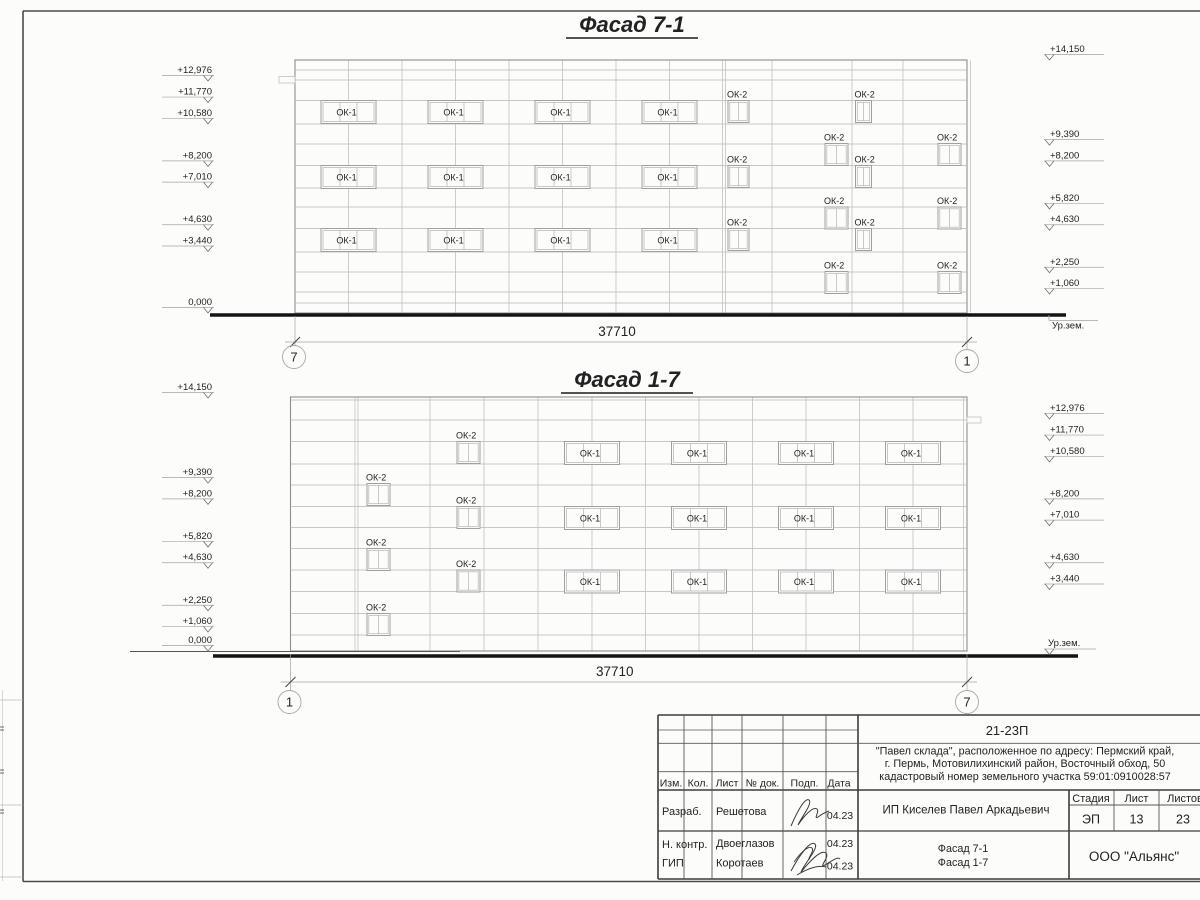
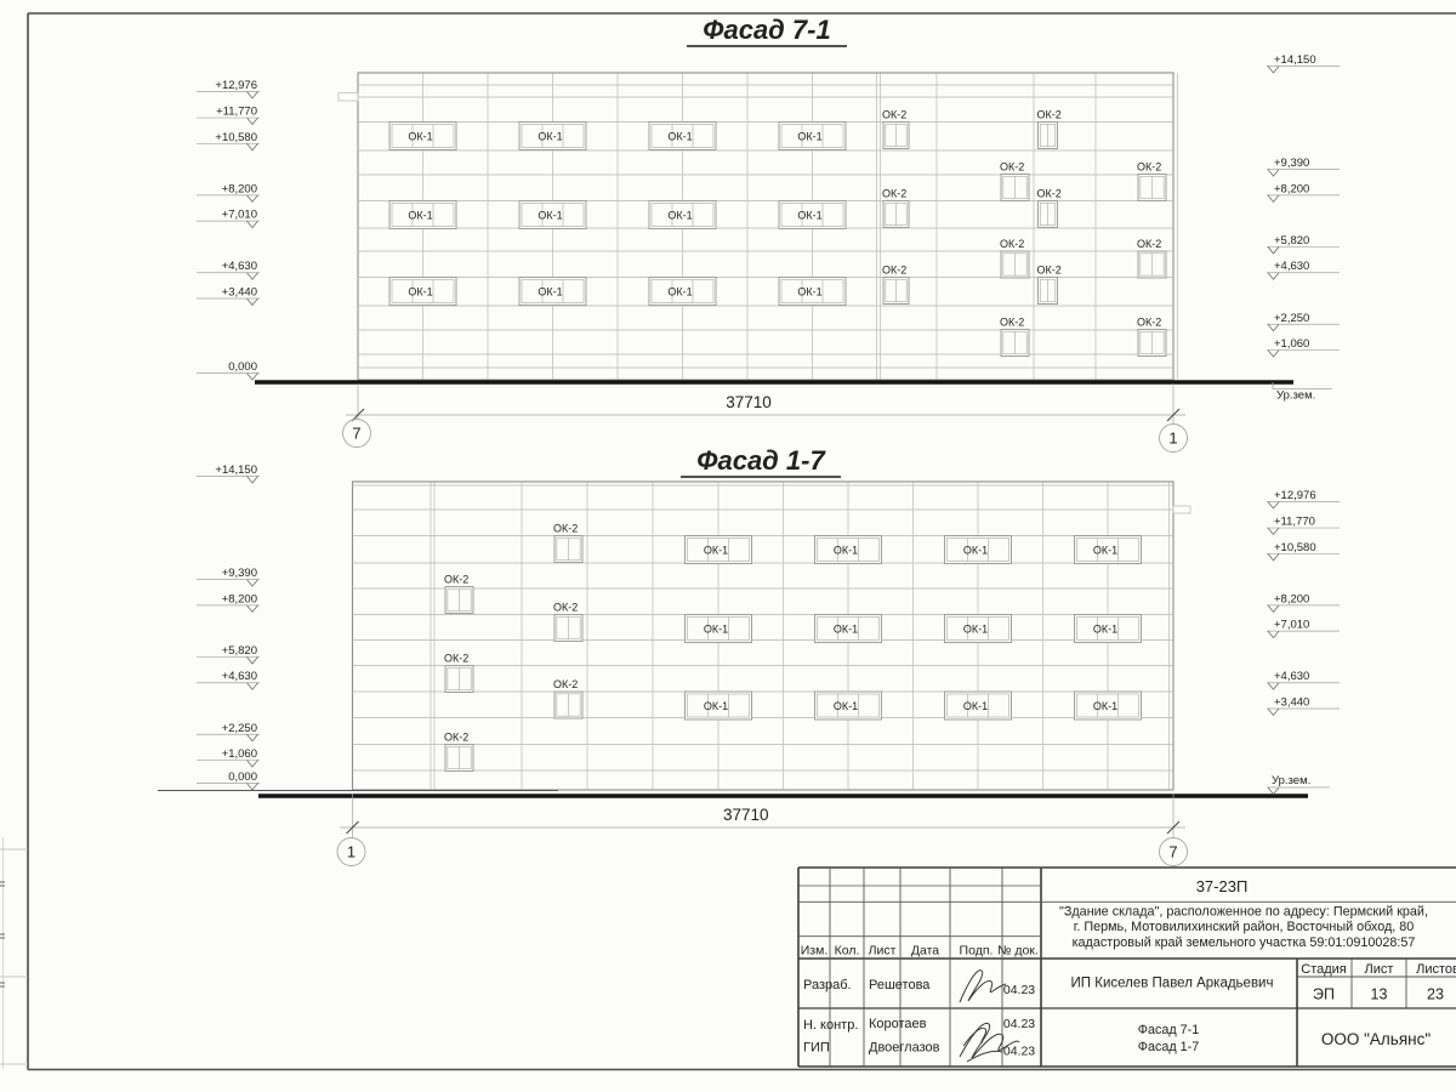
  Фасад 7-1
  ОК-1
  ОК-1
  ОК-1
  ОК-1
  ОК-1
  ОК-1
  ОК-1
  ОК-1
  ОК-1
  ОК-1
  ОК-1
  ОК-1
  ОК-2
  ОК-2
  ОК-2
  ОК-2
  ОК-2
  ОК-2
  ОК-2
  ОК-2
  ОК-2
  ОК-2
  ОК-2
  ОК-2
  +12,976
  +11,770
  +10,580
  +8,200
  +7,010
  +4,630
  +3,440
  0,000
  +14,150
  +9,390
  +8,200
  +5,820
  +4,630
  +2,250
  +1,060
  Ур.зем.
  37710
  7
  1
  Фасад 1-7
  ОК-1
  ОК-1
  ОК-1
  ОК-1
  ОК-1
  ОК-1
  ОК-1
  ОК-1
  ОК-1
  ОК-1
  ОК-1
  ОК-1
  ОК-2
  ОК-2
  ОК-2
  ОК-2
  ОК-2
  ОК-2
  +14,150
  +9,390
  +8,200
  +5,820
  +4,630
  +2,250
  +1,060
  0,000
  +12,976
  +11,770
  +10,580
  +8,200
  +7,010
  +4,630
  +3,440
  Ур.зем.
  37710
  1
  7
- 21-23П
+ 37-23П
- "Павел склада", расположенное по адресу: Пермский край,
+ "Здание склада", расположенное по адресу: Пермский край,
- г. Пермь, Мотовилихинский район, Восточный обход, 50
+ г. Пермь, Мотовилихинский район, Восточный обход, 80
- кадастровый номер земельного участка 59:01:0910028:57
+ кадастровый край земельного участка 59:01:0910028:57
  Изм.
  Кол.
  Лист
- № док.
+ Дата
  Подп.
- Дата
+ № док.
  Разраб.
  Решетова
  04.23
  Н. контр.
- Двоеглазов
+ Коротаев
  04.23
  ГИП
- Коротаев
+ Двоеглазов
  04.23
  ИП Киселев Павел Аркадьевич
  Стадия
  Лист
  Листо
  ЭП
  13
  23
  Фасад 7-1
  Фасад 1-7
  ООО "Альянс"
